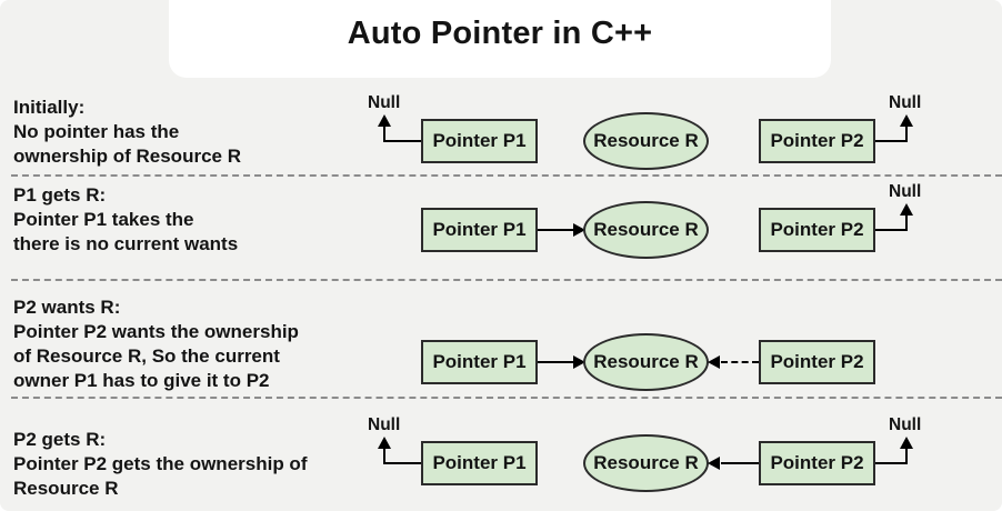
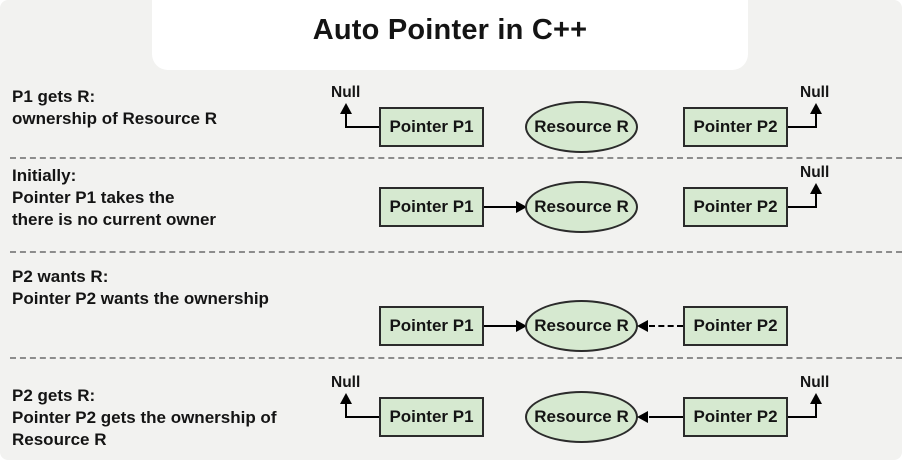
  Auto Pointer in C++
- Initially:
+ P1 gets R:
- No pointer has the
  ownership of Resource R
  Null
  Pointer P1
  Resource R
  Pointer P2
  Null
- P1 gets R:
+ Initially:
  Pointer P1 takes the
- there is no current wants
+ there is no current owner
  Pointer P1
  Resource R
  Pointer P2
  Null
  P2 wants R:
  Pointer P2 wants the ownership
- of Resource R, So the current
- owner P1 has to give it to P2
  Pointer P1
  Resource R
  Pointer P2
  P2 gets R:
  Pointer P2 gets the ownership of
  Resource R
  Null
  Pointer P1
  Resource R
  Pointer P2
  Null
